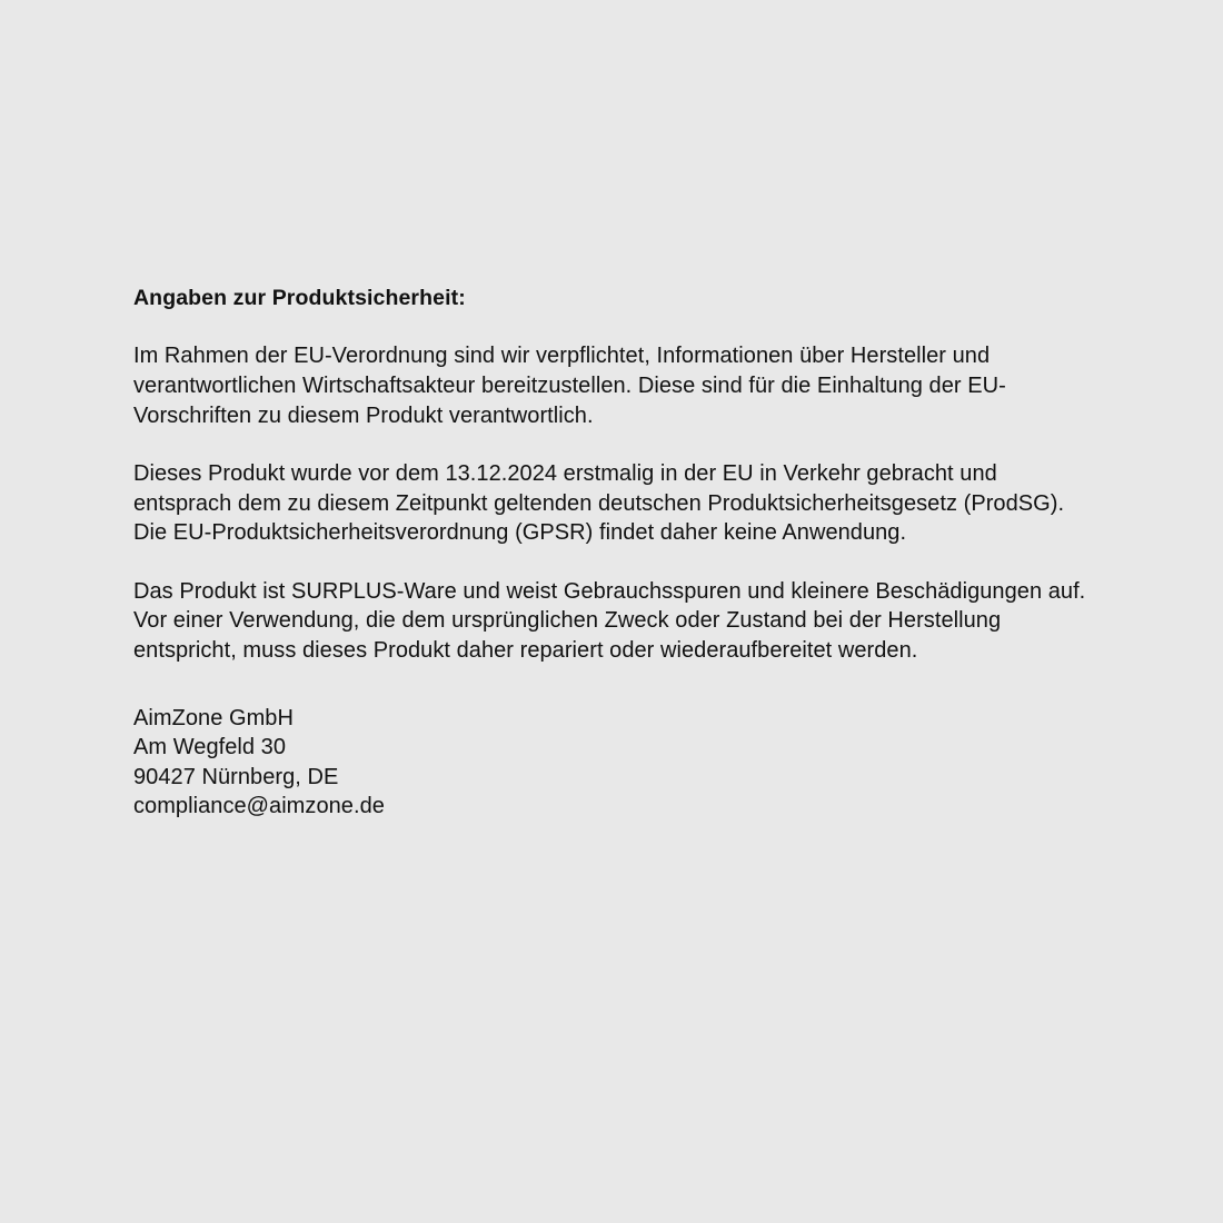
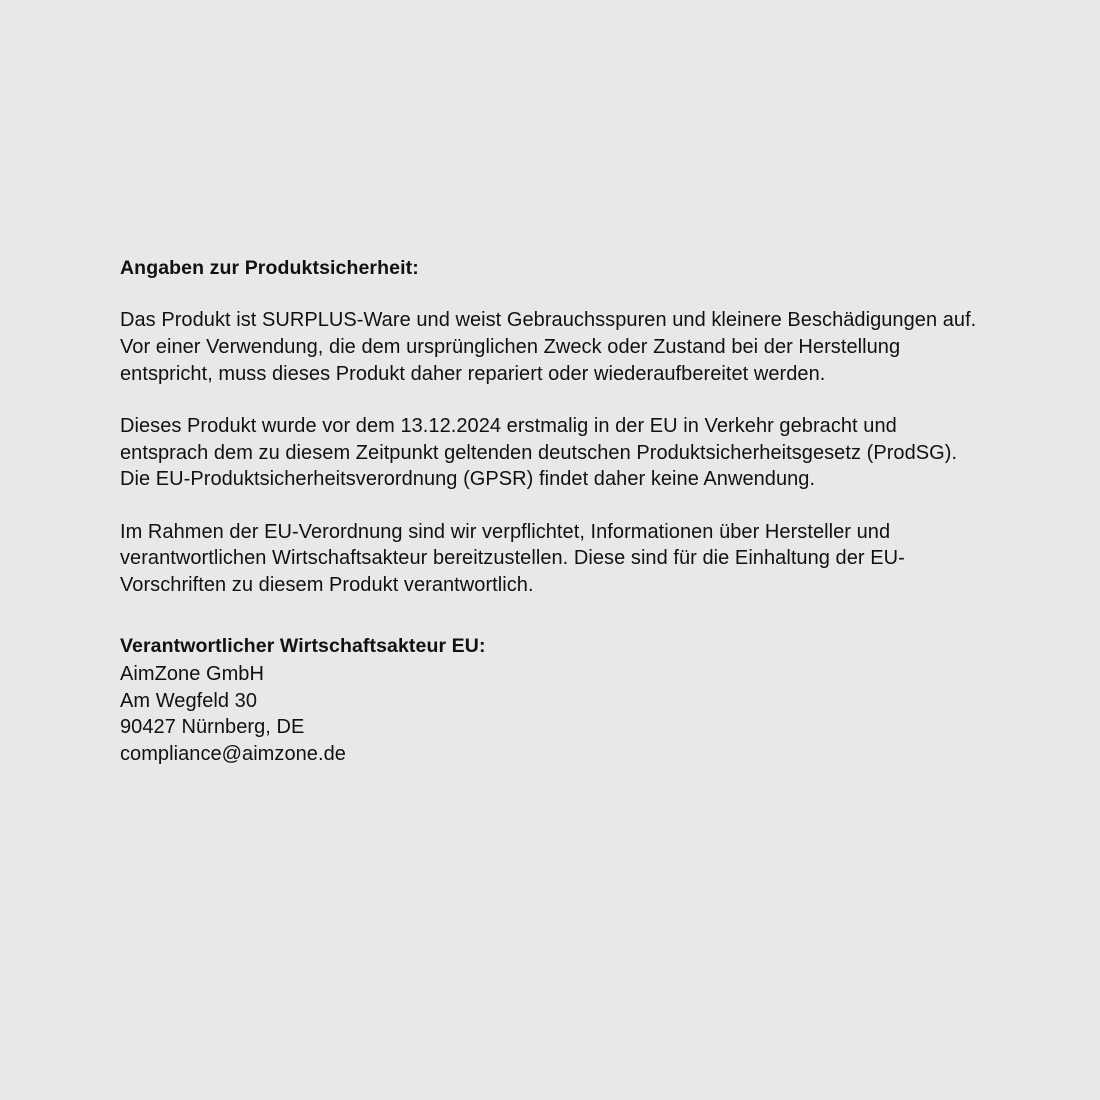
  Angaben zur Produktsicherheit:
- Im Rahmen der EU-Verordnung sind wir verpflichtet, Informationen über Hersteller und verantwortlichen Wirtschaftsakteur bereitzustellen. Diese sind für die Einhaltung der EU-Vorschriften zu diesem Produkt verantwortlich.
+ Das Produkt ist SURPLUS-Ware und weist Gebrauchsspuren und kleinere Beschädigungen auf. Vor einer Verwendung, die dem ursprünglichen Zweck oder Zustand bei der Herstellung entspricht, muss dieses Produkt daher repariert oder wiederaufbereitet werden.
  Dieses Produkt wurde vor dem 13.12.2024 erstmalig in der EU in Verkehr gebracht und entsprach dem zu diesem Zeitpunkt geltenden deutschen Produktsicherheitsgesetz (ProdSG). Die EU-Produktsicherheitsverordnung (GPSR) findet daher keine Anwendung.
- Das Produkt ist SURPLUS-Ware und weist Gebrauchsspuren und kleinere Beschädigungen auf. Vor einer Verwendung, die dem ursprünglichen Zweck oder Zustand bei der Herstellung entspricht, muss dieses Produkt daher repariert oder wiederaufbereitet werden.
+ Im Rahmen der EU-Verordnung sind wir verpflichtet, Informationen über Hersteller und verantwortlichen Wirtschaftsakteur bereitzustellen. Diese sind für die Einhaltung der EU-Vorschriften zu diesem Produkt verantwortlich.
+ Verantwortlicher Wirtschaftsakteur EU:
  AimZone GmbH
  Am Wegfeld 30
  90427 Nürnberg, DE
  compliance@aimzone.de
